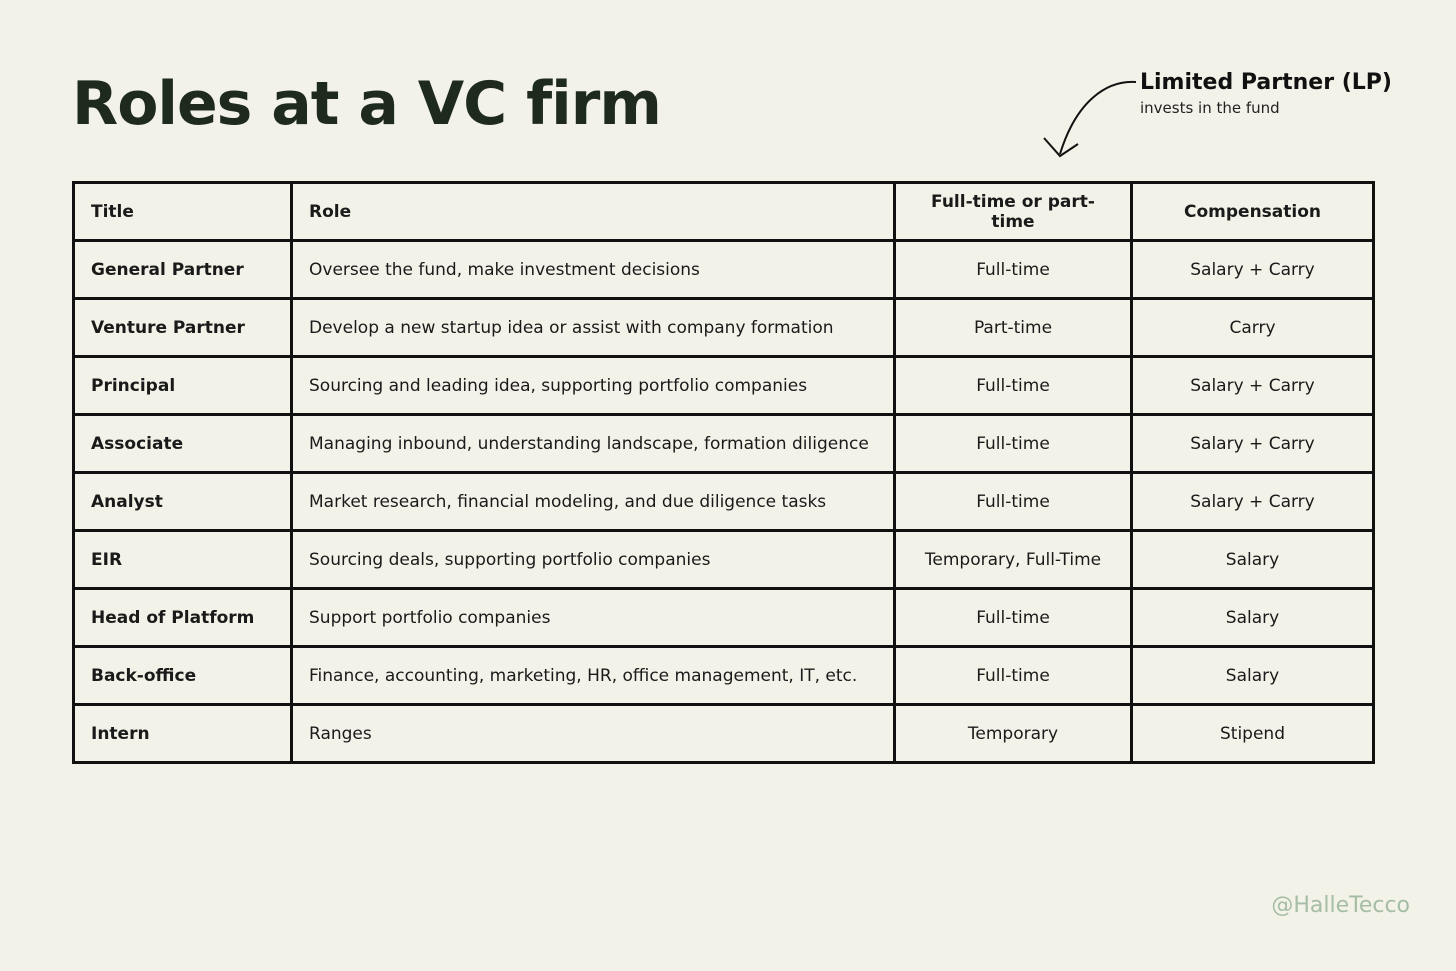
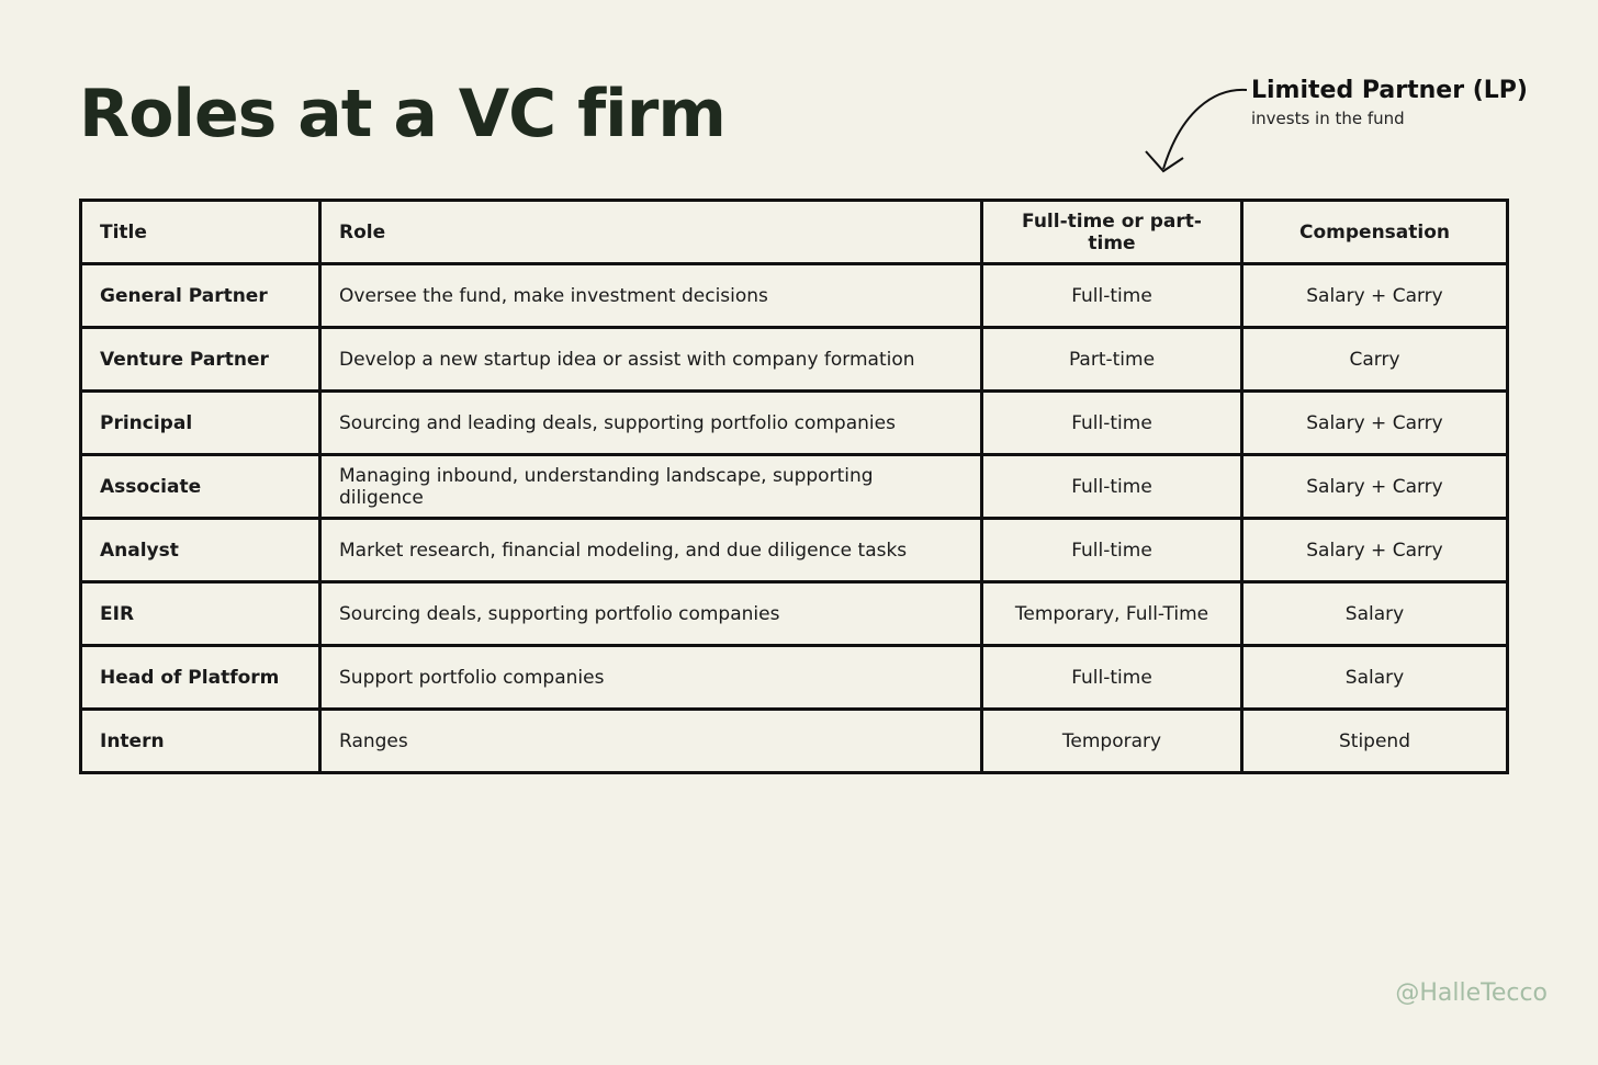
  Roles at a VC firm
  Limited Partner (LP)
  invests in the fund
  Title	Role	Full-time or part-time	Compensation
  General Partner	Oversee the fund, make investment decisions	Full-time	Salary + Carry
  Venture Partner	Develop a new startup idea or assist with company formation	Part-time	Carry
- Principal	Sourcing and leading idea, supporting portfolio companies	Full-time	Salary + Carry
+ Principal	Sourcing and leading deals, supporting portfolio companies	Full-time	Salary + Carry
- Associate	Managing inbound, understanding landscape, formation diligence	Full-time	Salary + Carry
+ Associate	Managing inbound, understanding landscape, supporting diligence	Full-time	Salary + Carry
  Analyst	Market research, financial modeling, and due diligence tasks	Full-time	Salary + Carry
  EIR	Sourcing deals, supporting portfolio companies	Temporary, Full-Time	Salary
  Head of Platform	Support portfolio companies	Full-time	Salary
- Back-office	Finance, accounting, marketing, HR, office management, IT, etc.	Full-time	Salary
  Intern	Ranges	Temporary	Stipend
  @HalleTecco
